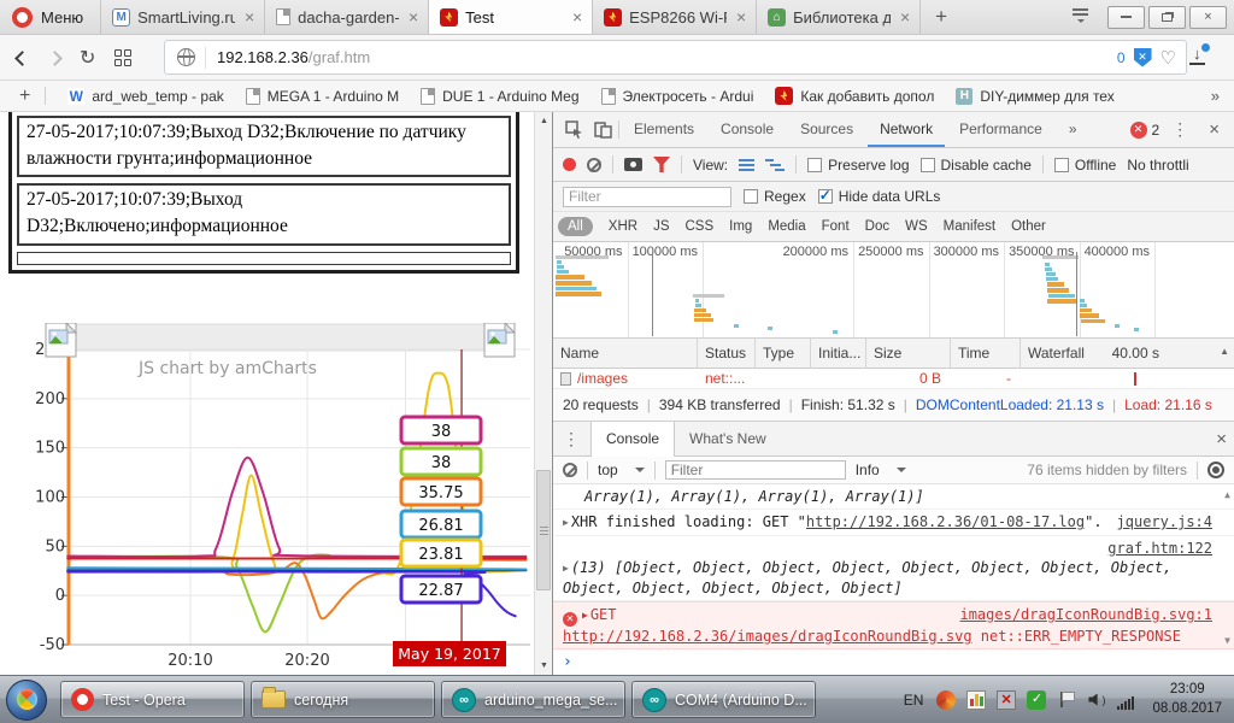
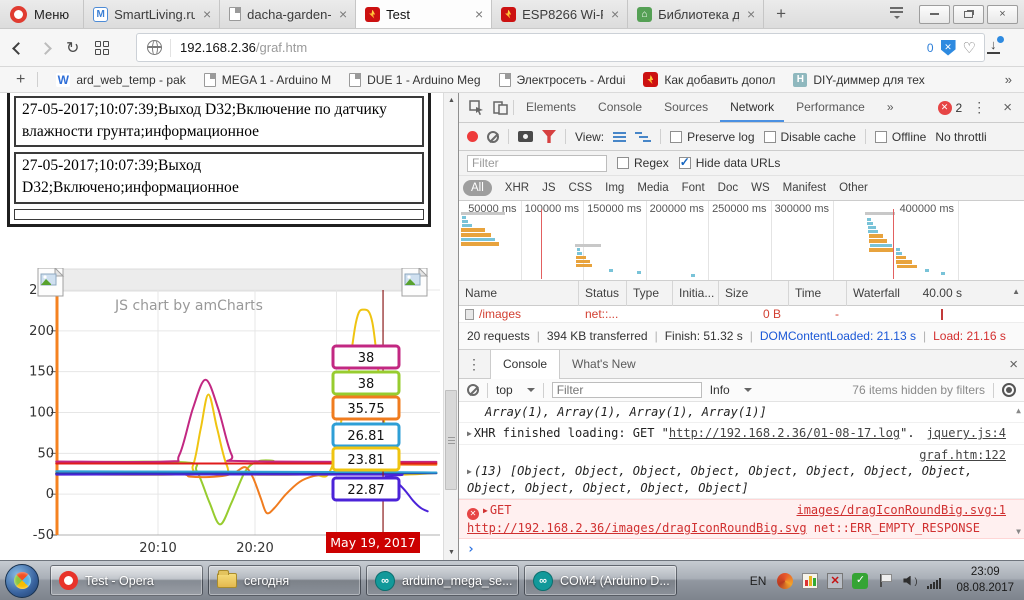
  Меню
  M
  SmartLiving.ru
  ×
  dacha-garden-
  ×
  Test
  ×
  ESP8266 Wi-
  ×
  ⌂
  Библиотека д
  ×
  +
  ×
  ↻
  192.168.2.36
  /graf.htm
  0
  ✕
  ♡
  ↓
  +
  W
  ard_web_temp - pak
  MEGA 1 - Arduino M
  DUE 1 - Arduino Meg
  Электросеть - Ardui
  Как добавить допол
  H
  DIY-диммер для тех
  »
  27-05-2017;10:07:39;Выход D32;Включение по датчику влажности грунта;информационное
  27-05-2017;10:07:39;Выход D32;Включено;информационное
  JS chart by amCharts
  200
  150
  100
  50
  0
  -50
  20:10
  20:20
  38
  38
  35.75
  26.81
  23.81
  22.87
  May 19, 2017
  Elements
  Console
  Sources
  Network
  Performance
  »
  ✕
  2
  ⋮
  ×
  View:
  Preserve log
  Disable cache
  Offline
  No throttli
  Filter
  Regex
  Hide data URLs
  All
  XHR
  JS
  CSS
  Img
  Media
  Font
  Doc
  WS
  Manifest
  Other
  50000 ms
  100000 ms
+ 150000 ms
  200000 ms
  250000 ms
  300000 ms
- 350000 ms
  400000 ms
  Name
  Status
  Type
  Initia...
  Size
  Time
  Waterfall
  40.00 s
  ▲
  /images
  net::...
  0 B
  -
  20 requests
  |
  394 KB transferred
  |
  Finish: 51.32 s
  |
  DOMContentLoaded: 21.13 s
  |
  Load: 21.16 s
  ⋮
  Console
  What's New
  ×
  top
  Filter
  Info
  76 items hidden by filters
  Array(1), Array(1), Array(1), Array(1)]
  jquery.js:4
  ▶ XHR finished loading: GET "http://192.168.2.36/01-08-17.log".
  graf.htm:122
  ▶ (13) [Object, Object, Object, Object, Object, Object, Object, Object, Object, Object, Object, Object, Object]
  images/dragIconRoundBig.svg:1
  ✕ ▶ GET http://192.168.2.36/images/dragIconRoundBig.svg net::ERR_EMPTY_RESPONSE
  ›
  ▲
  ▼
  Test - Opera
  сегодня
  ∞
  arduino_mega_se...
  ∞
  COM4 (Arduino D...
  EN
  ✓
  )
  23:09
  08.08.2017
